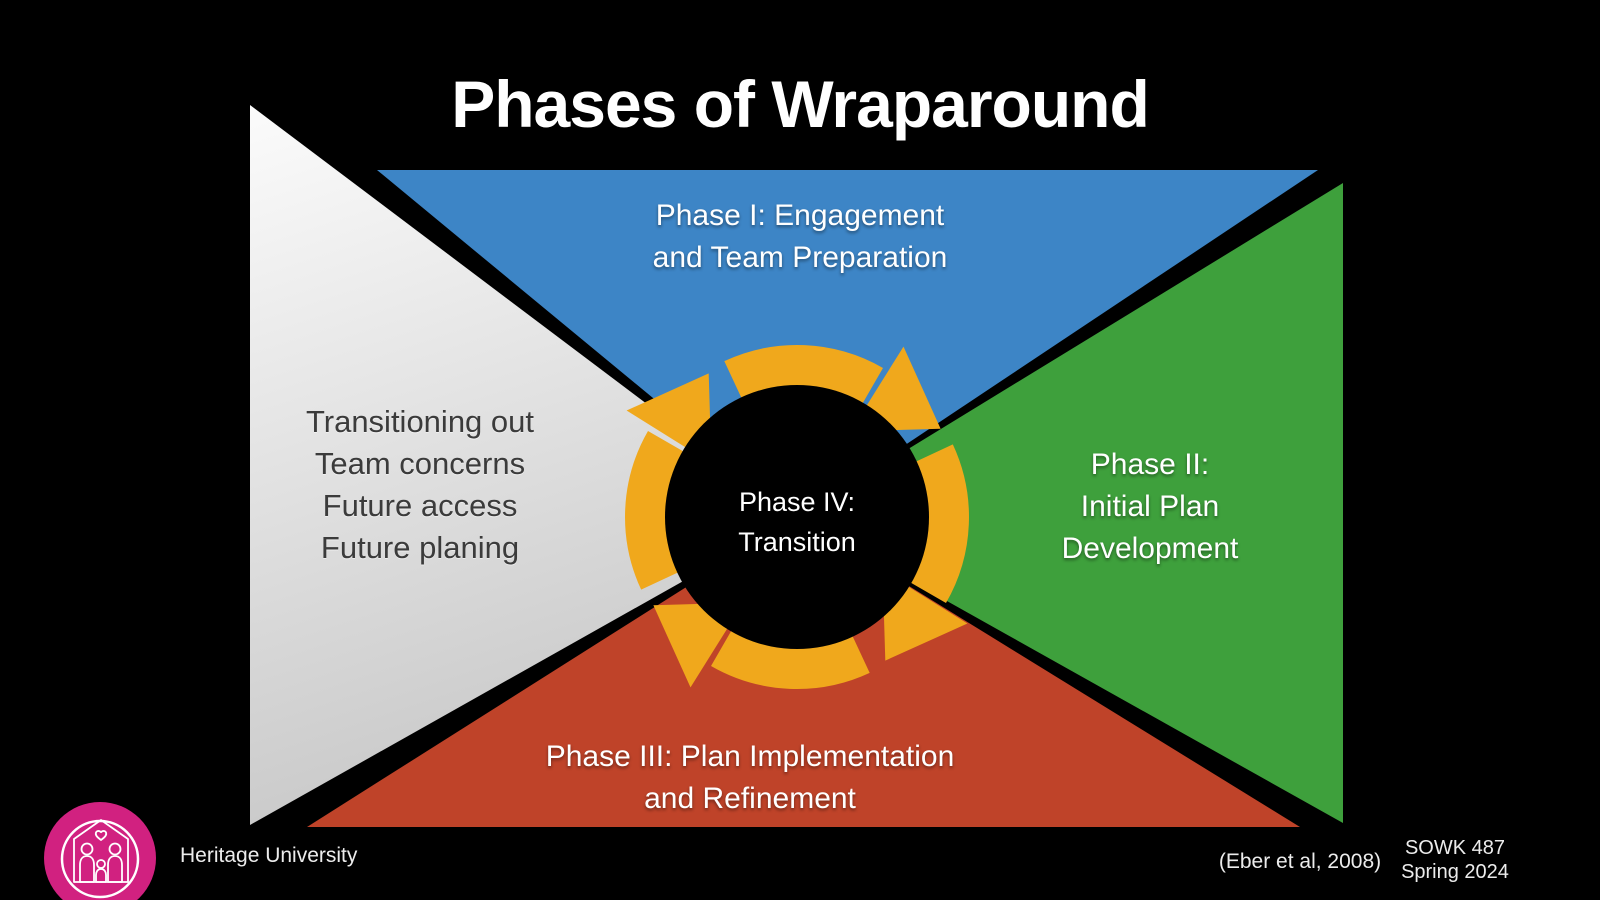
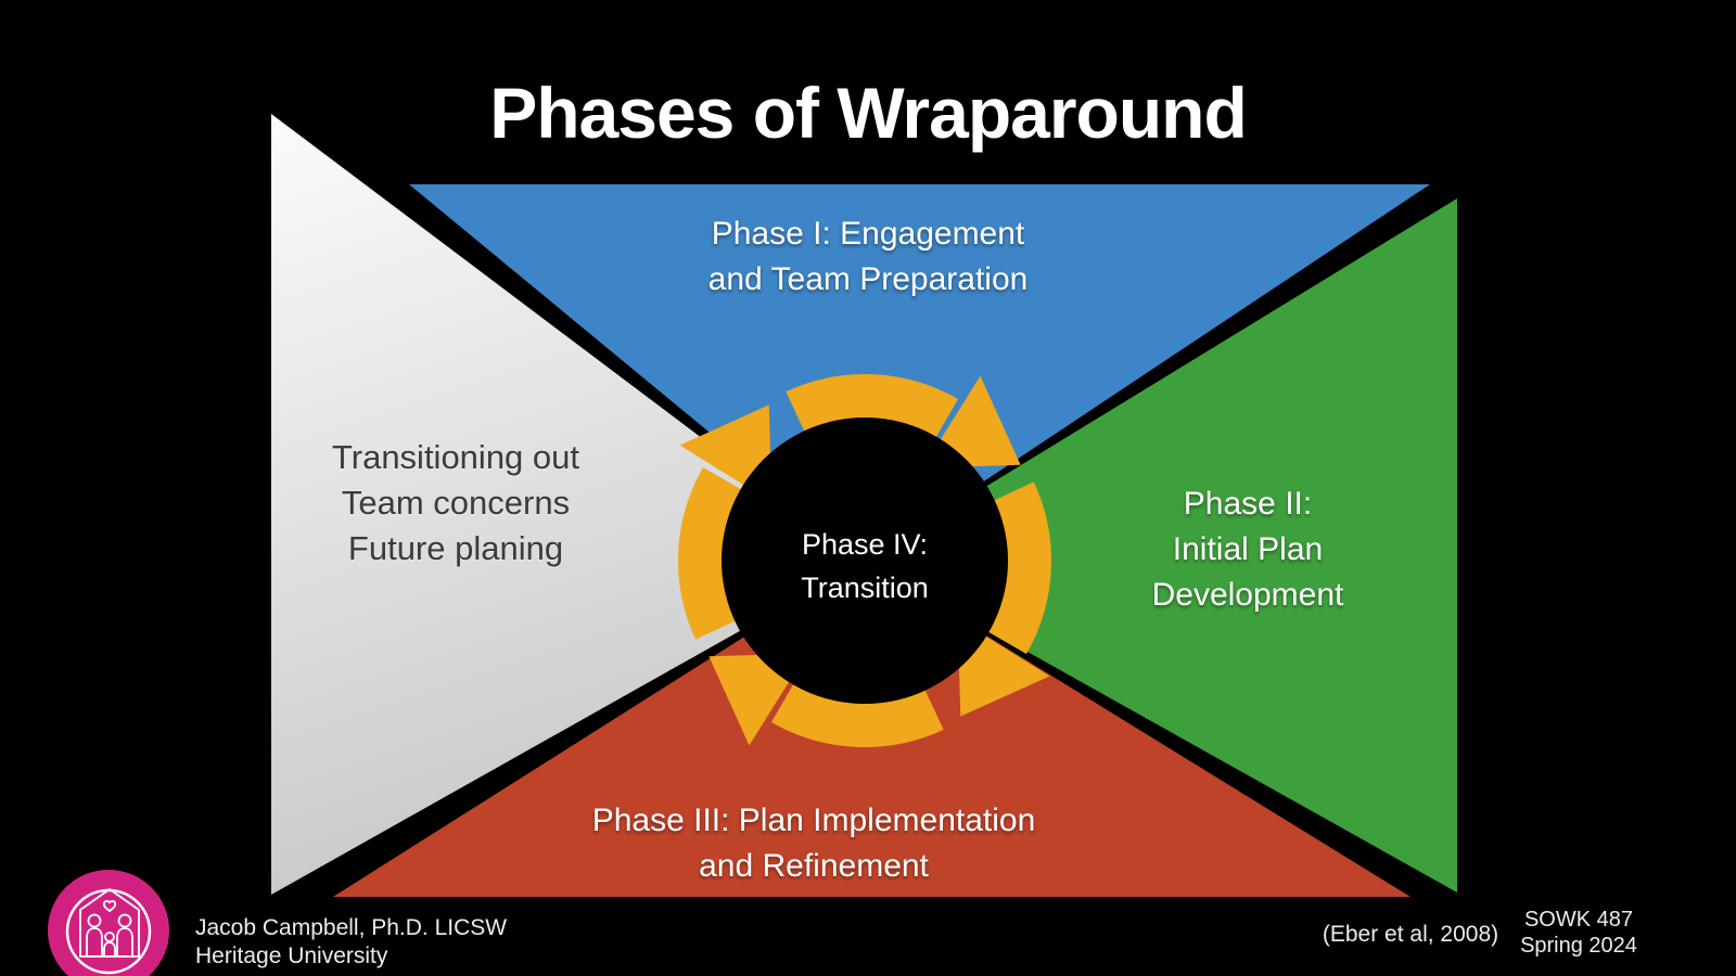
  Phases of Wraparound
  Phase I: Engagement
  and Team Preparation
  Phase II:
  Initial Plan
  Development
  Phase III: Plan Implementation
  and Refinement
  Phase IV:
  Transition
  Transitioning out
  Team concerns
- Future access
  Future planing
+ Jacob Campbell, Ph.D. LICSW
  Heritage University
  (Eber et al, 2008)
  SOWK 487
  Spring 2024
